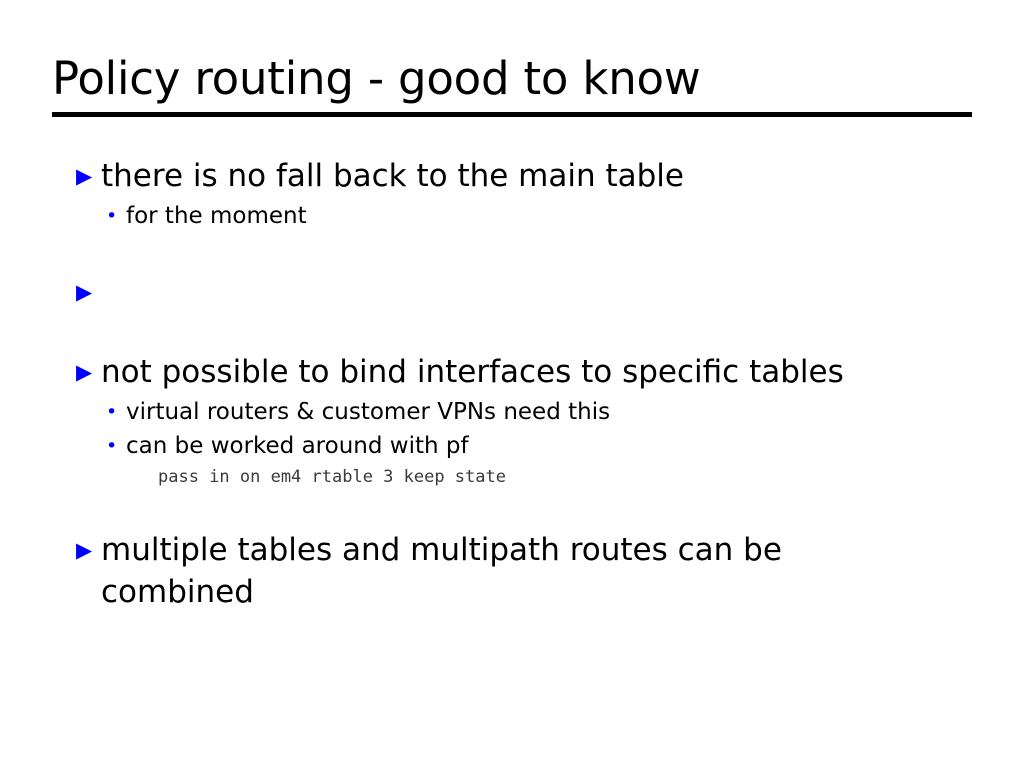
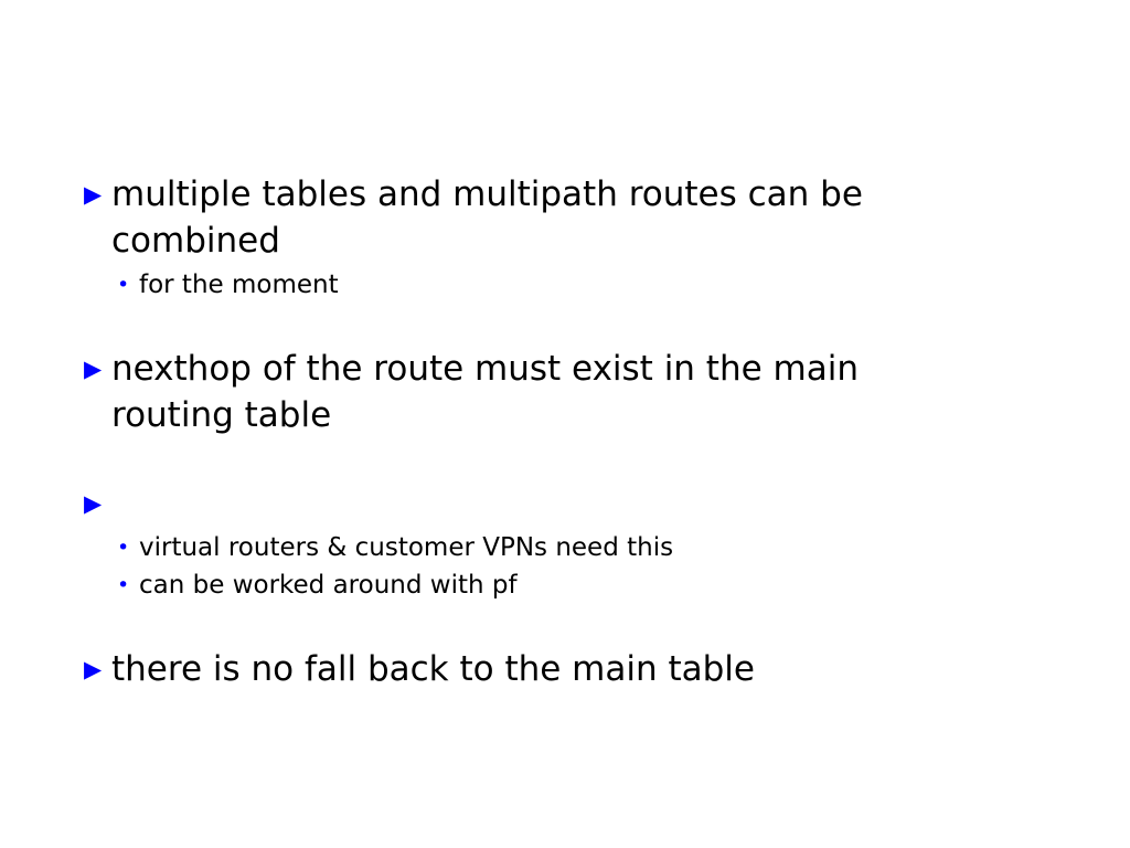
- Policy routing - good to know
  ▶
- there is no fall back to the main table
+ multiple tables and multipath routes can be combined
  •
  for the moment
  ▶
+ nexthop of the route must exist in the main routing table
  ▶
- not possible to bind interfaces to specific tables
  •
  virtual routers & customer VPNs need this
  •
  can be worked around with pf
- pass in on em4 rtable 3 keep state
  ▶
- multiple tables and multipath routes can be combined
+ there is no fall back to the main table
